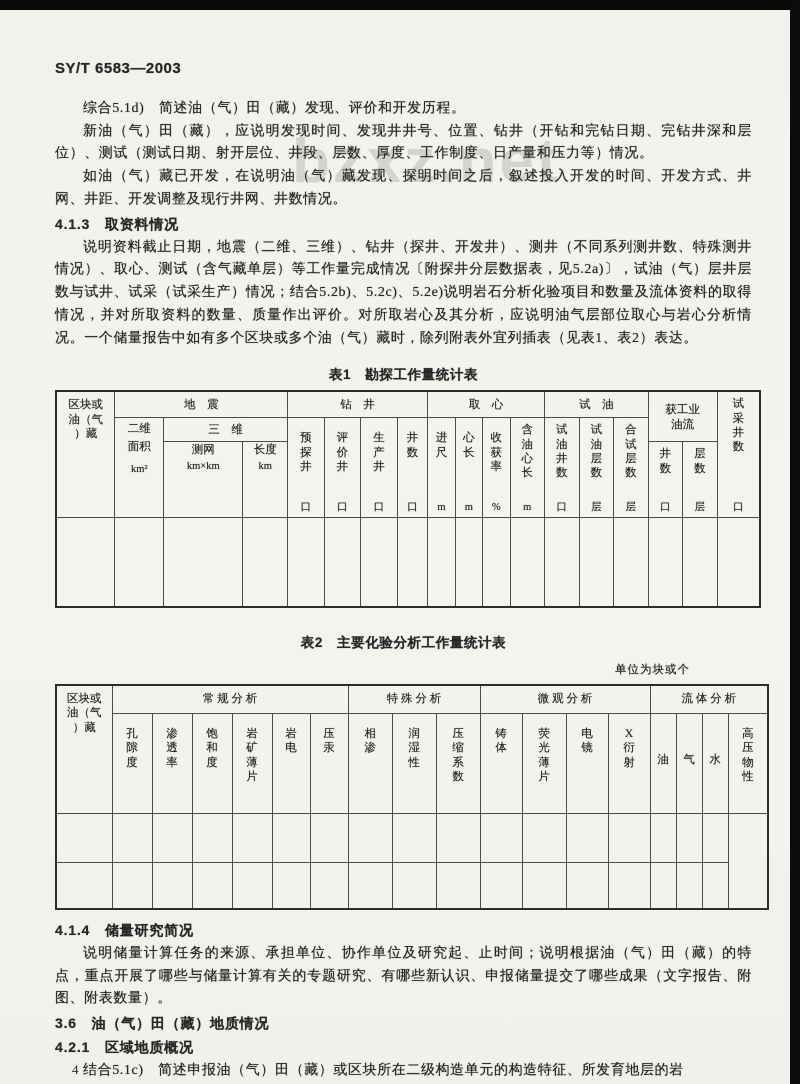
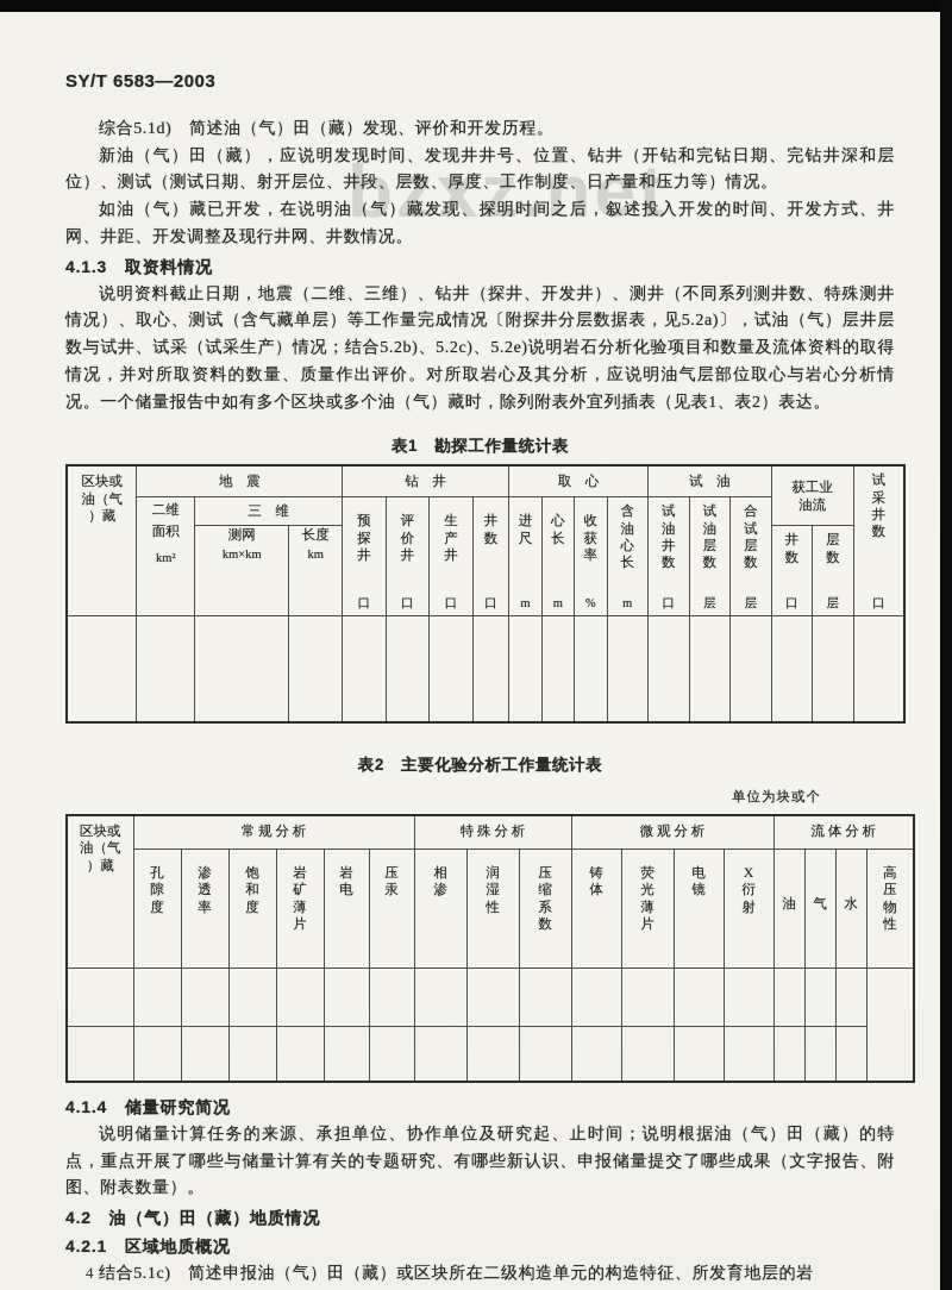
  bzxz.net
  SY/T 6583—2003
  综合5.1d) 简述油（气）田（藏）发现、评价和开发历程。
  新油（气）田（藏），应说明发现时间、发现井井号、位置、钻井（开钻和完钻日期、完钻井深和层位）、测试（测试日期、射开层位、井段、层数、厚度、工作制度、日产量和压力等）情况。
  如油（气）藏已开发，在说明油（气）藏发现、探明时间之后，叙述投入开发的时间、开发方式、井网、井距、开发调整及现行井网、井数情况。
  4.1.3 取资料情况
  说明资料截止日期，地震（二维、三维）、钻井（探井、开发井）、测井（不同系列测井数、特殊测井情况）、取心、测试（含气藏单层）等工作量完成情况〔附探井分层数据表，见5.2a)〕，试油（气）层井层数与试井、试采（试采生产）情况；结合5.2b)、5.2c)、5.2e)说明岩石分析化验项目和数量及流体资料的取得情况，并对所取资料的数量、质量作出评价。对所取岩心及其分析，应说明油气层部位取心与岩心分析情况。一个储量报告中如有多个区块或多个油（气）藏时，除列附表外宜列插表（见表1、表2）表达。
  表1 勘探工作量统计表
  区块或油（气）藏	地 震	钻 井	取 心	试 油	获工业油流	试采井数口
  二维面积km²	三 维	预探井口	评价井口	生产井口	井数口	进尺m	心长m	收获率%	含油心长m	试油井数口	试油层数层	合试层数层
  测网km×km	长度km	井数口	层数层
  表2 主要化验分析工作量统计表
  单位为块或个
  区块或油（气）藏	常 规 分 析	特 殊 分 析	微 观 分 析	流 体 分 析
  孔隙度	渗透率	饱和度	岩矿薄片	岩电	压汞	相渗	润湿性	压缩系数	铸体	荧光薄片	电镜	X衍射	油	气	水	高压物性
  4.1.4 储量研究简况
  说明储量计算任务的来源、承担单位、协作单位及研究起、止时间；说明根据油（气）田（藏）的特点，重点开展了哪些与储量计算有关的专题研究、有哪些新认识、申报储量提交了哪些成果（文字报告、附图、附表数量）。
- 3.6 油（气）田（藏）地质情况
+ 4.2 油（气）田（藏）地质情况
  4.2.1 区域地质概况
  结合5.1c) 简述申报油（气）田（藏）或区块所在二级构造单元的构造特征、所发育地层的岩
  4
